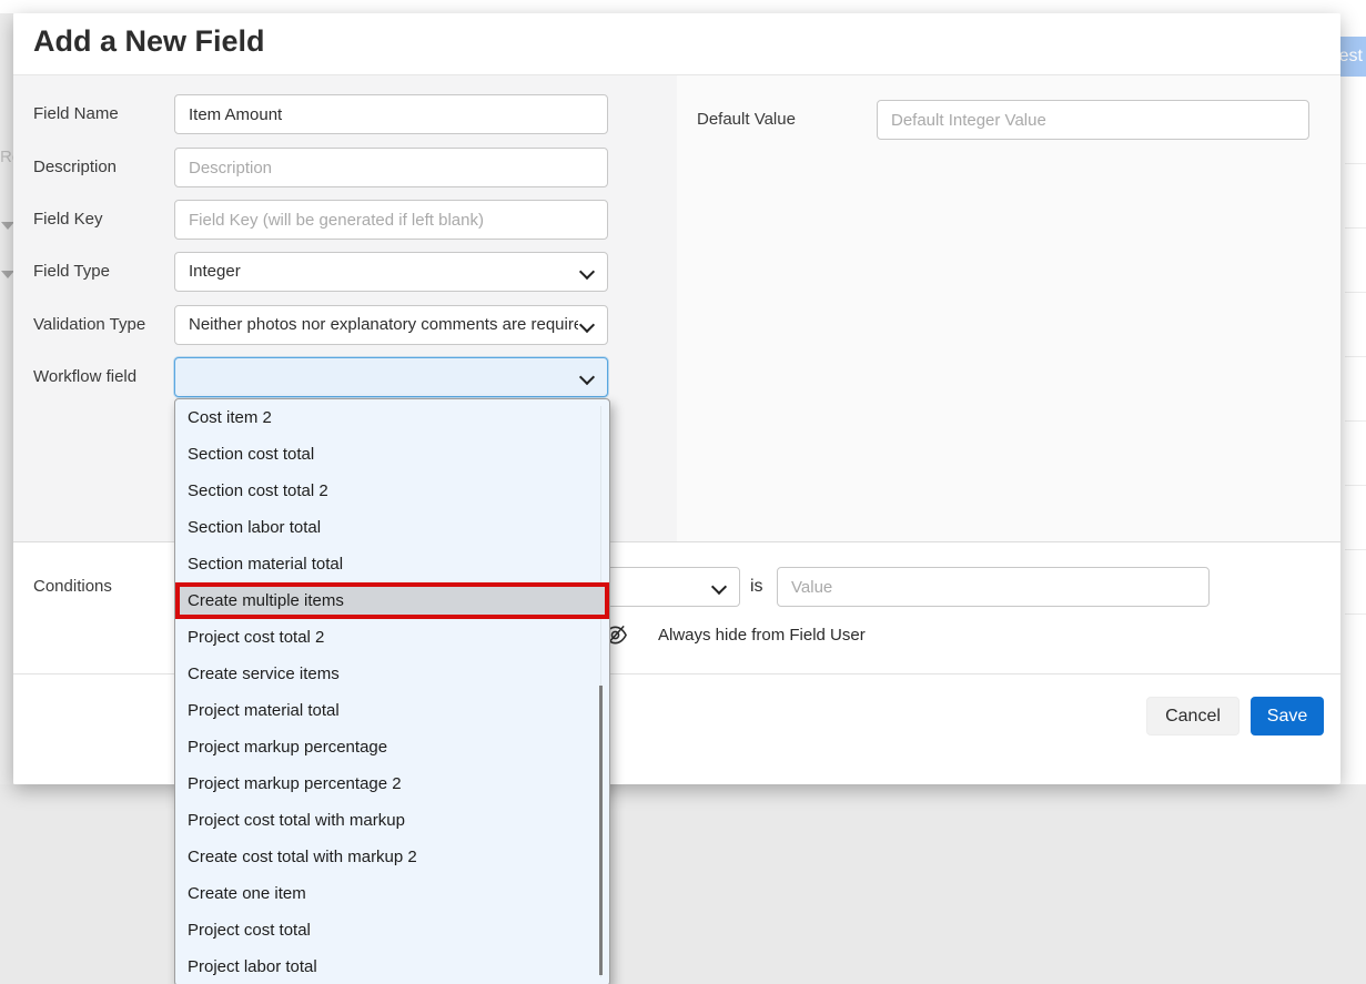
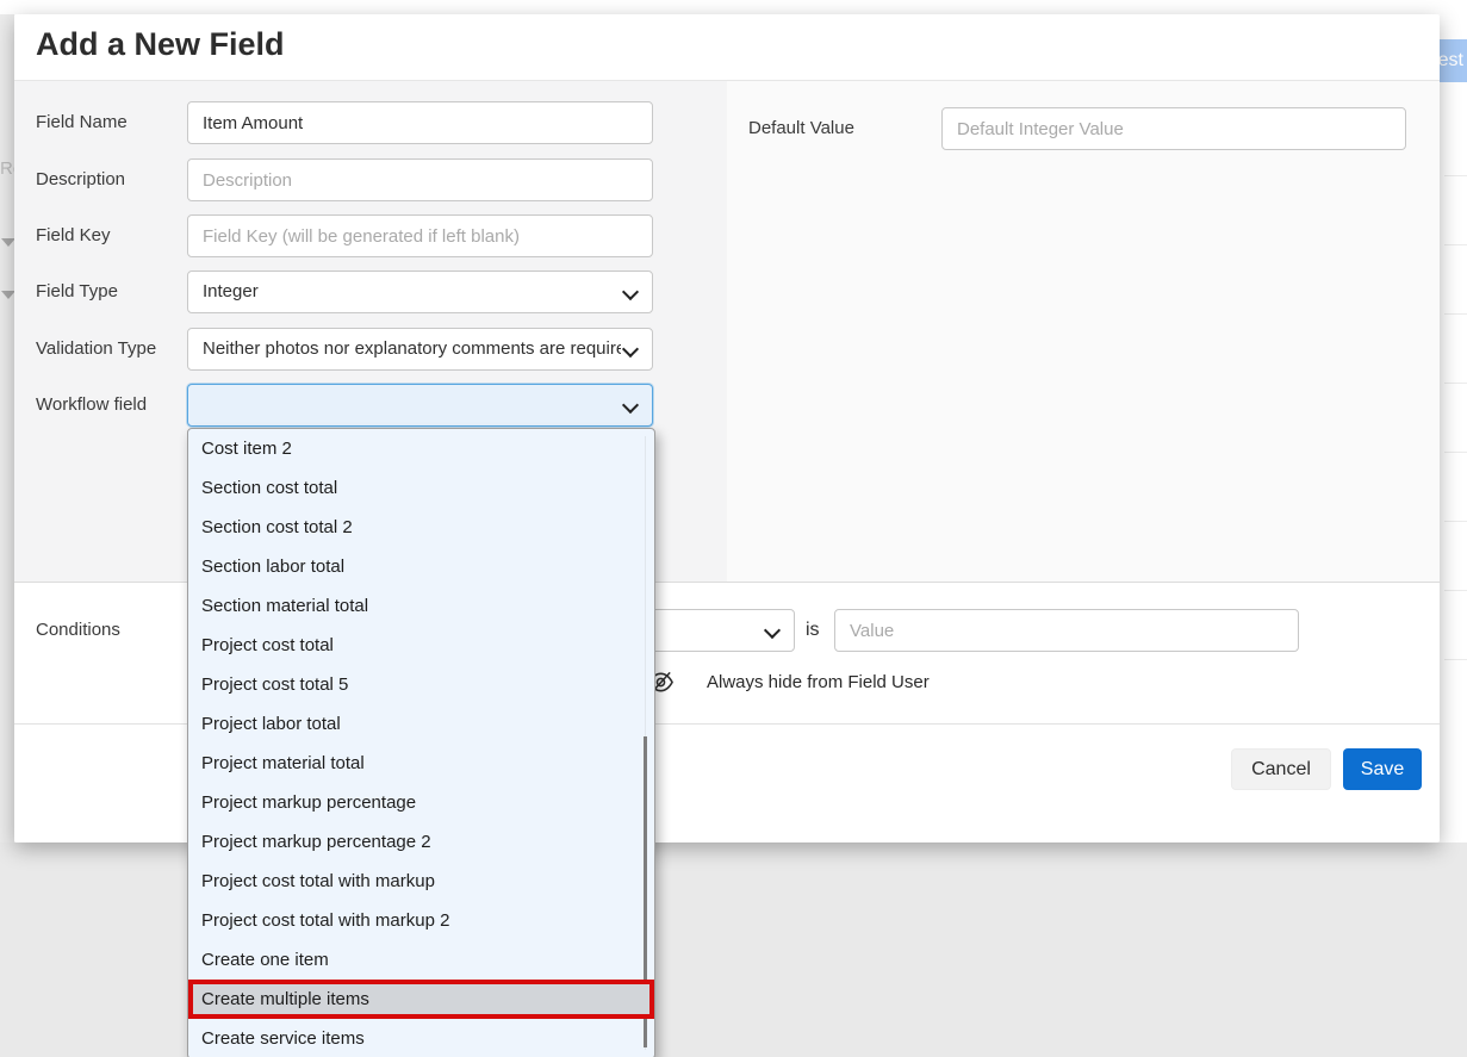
  est
  Add a New Field
  Field Name
  Item Amount
  Description
  Description
  Field Key
  Field Key (will be generated if left blank)
  Field Type
  Integer
  Validation Type
  Neither photos nor explanatory comments are requir
  Workflow field
  Default Value
  Default Integer Value
  Conditions
  is
  Value
  Always hide from Field User
  Cancel
  Save
  Cost item 2
  Section cost total
  Section cost total 2
  Section labor total
  Section material total
- Create multiple items
+ Project cost total
- Project cost total 2
+ Project cost total 5
- Create service items
+ Project labor total
  Project material total
  Project markup percentage
  Project markup percentage 2
  Project cost total with markup
- Create cost total with markup 2
+ Project cost total with markup 2
  Create one item
- Project cost total
+ Create multiple items
- Project labor total
+ Create service items
